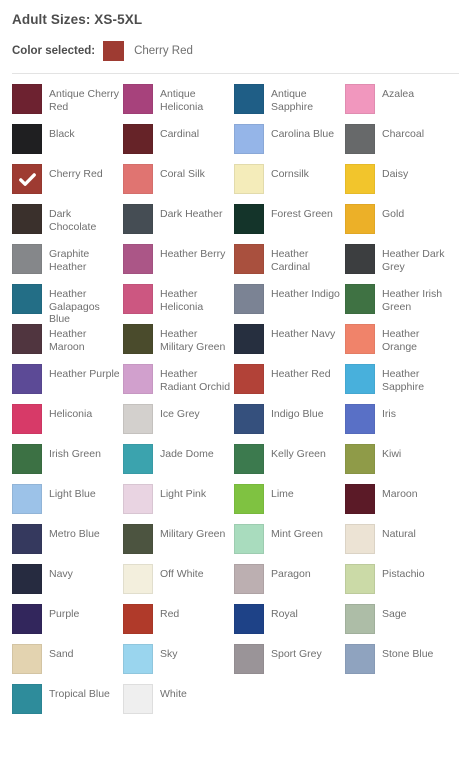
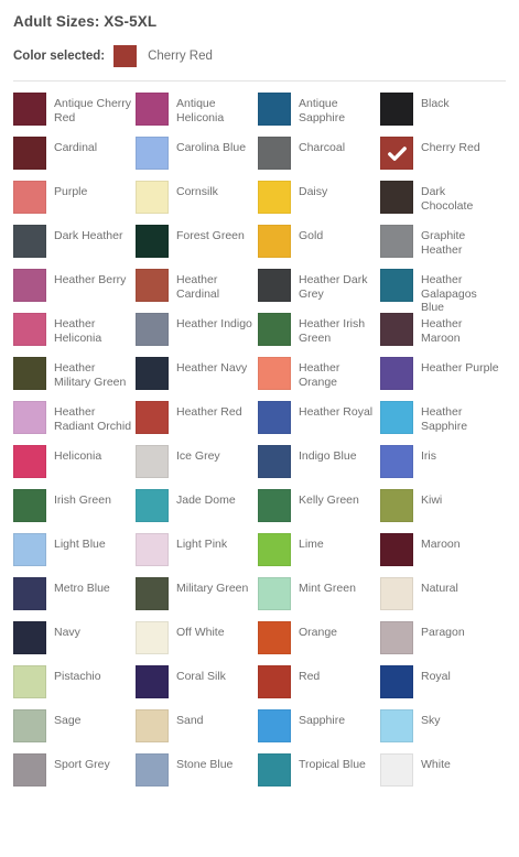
  Adult Sizes: XS-5XL
  Color selected:
  Cherry Red
  Antique Cherry Red
  Antique Heliconia
  Antique Sapphire
- Azalea
  Black
  Cardinal
  Carolina Blue
  Charcoal
  Cherry Red
- Coral Silk
+ Purple
  Cornsilk
  Daisy
  Dark Chocolate
  Dark Heather
  Forest Green
  Gold
  Graphite Heather
  Heather Berry
  Heather Cardinal
  Heather Dark Grey
  Heather Galapagos Blue
  Heather Heliconia
  Heather Indigo
  Heather Irish Green
  Heather Maroon
  Heather Military Green
  Heather Navy
  Heather Orange
  Heather Purple
  Heather Radiant Orchid
  Heather Red
+ Heather Royal
  Heather Sapphire
  Heliconia
  Ice Grey
  Indigo Blue
  Iris
  Irish Green
  Jade Dome
  Kelly Green
  Kiwi
  Light Blue
  Light Pink
  Lime
  Maroon
  Metro Blue
  Military Green
  Mint Green
  Natural
  Navy
  Off White
+ Orange
  Paragon
  Pistachio
- Purple
+ Coral Silk
  Red
  Royal
  Sage
  Sand
+ Sapphire
  Sky
  Sport Grey
  Stone Blue
  Tropical Blue
  White
